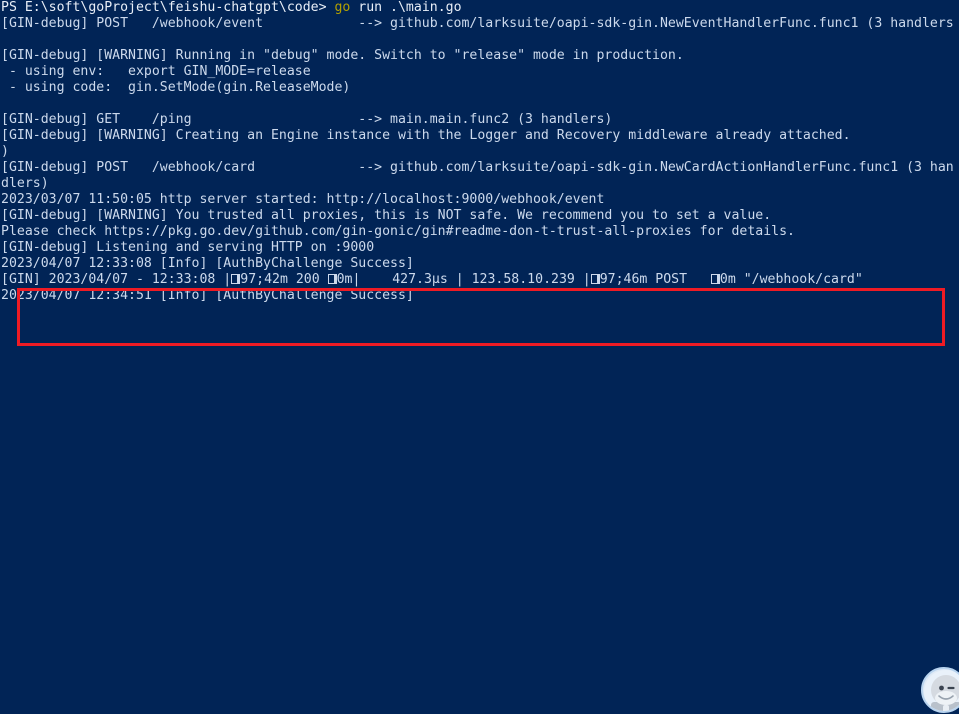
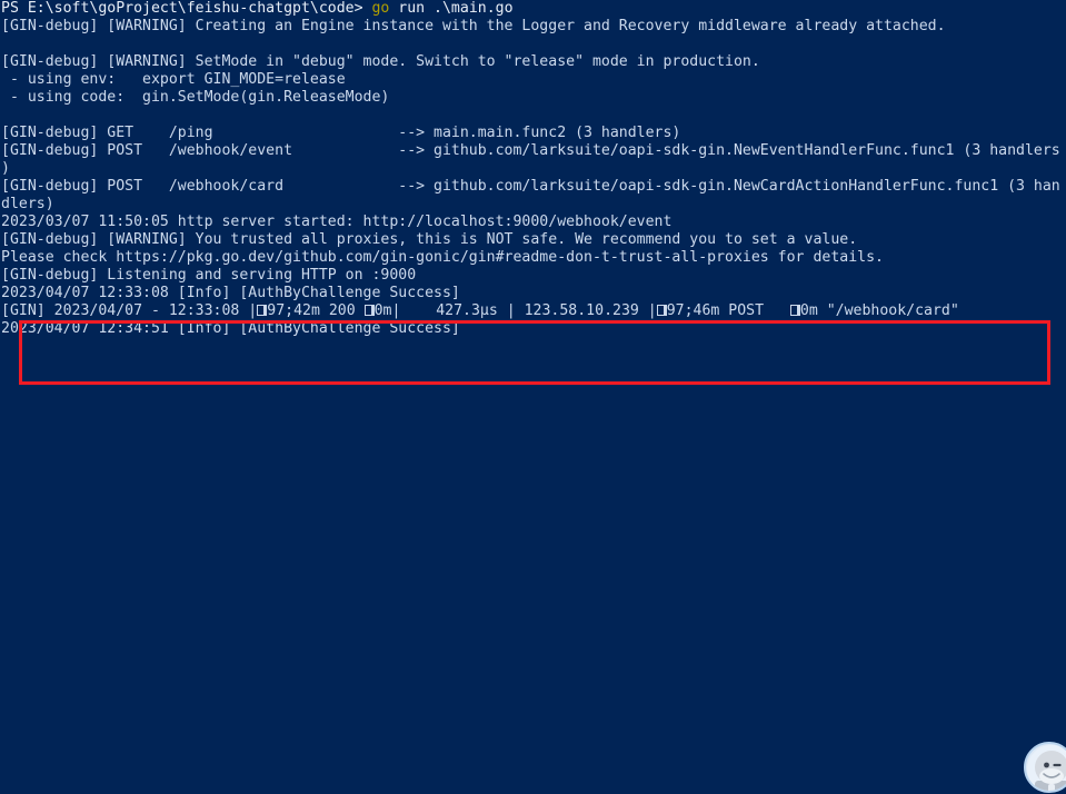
  PS E:\soft\goProject\feishu-chatgpt\code> go run .\main.go
- [GIN-debug] POST /webhook/event --> github.com/larksuite/oapi-sdk-gin.NewEventHandlerFunc.func1 (3 handlers
+ [GIN-debug] [WARNING] Creating an Engine instance with the Logger and Recovery middleware already attached.
- [GIN-debug] [WARNING] Running in "debug" mode. Switch to "release" mode in production.
+ [GIN-debug] [WARNING] SetMode in "debug" mode. Switch to "release" mode in production.
  - using env: export GIN_MODE=release
  - using code: gin.SetMode(gin.ReleaseMode)
  [GIN-debug] GET /ping --> main.main.func2 (3 handlers)
- [GIN-debug] [WARNING] Creating an Engine instance with the Logger and Recovery middleware already attached.
+ [GIN-debug] POST /webhook/event --> github.com/larksuite/oapi-sdk-gin.NewEventHandlerFunc.func1 (3 handlers
  )
  [GIN-debug] POST /webhook/card --> github.com/larksuite/oapi-sdk-gin.NewCardActionHandlerFunc.func1 (3 han
  dlers)
  2023/03/07 11:50:05 http server started: http://localhost:9000/webhook/event
  [GIN-debug] [WARNING] You trusted all proxies, this is NOT safe. We recommend you to set a value.
  Please check https://pkg.go.dev/github.com/gin-gonic/gin#readme-don-t-trust-all-proxies for details.
  [GIN-debug] Listening and serving HTTP on :9000
  2023/04/07 12:33:08 [Info] [AuthByChallenge Success]
  [GIN] 2023/04/07 - 12:33:08 | 97;42m 200 0m| 427.3µs | 123.58.10.239 | 97;46m POST 0m "/webhook/card"
  2023/04/07 12:34:51 [Info] [AuthByChallenge Success]
